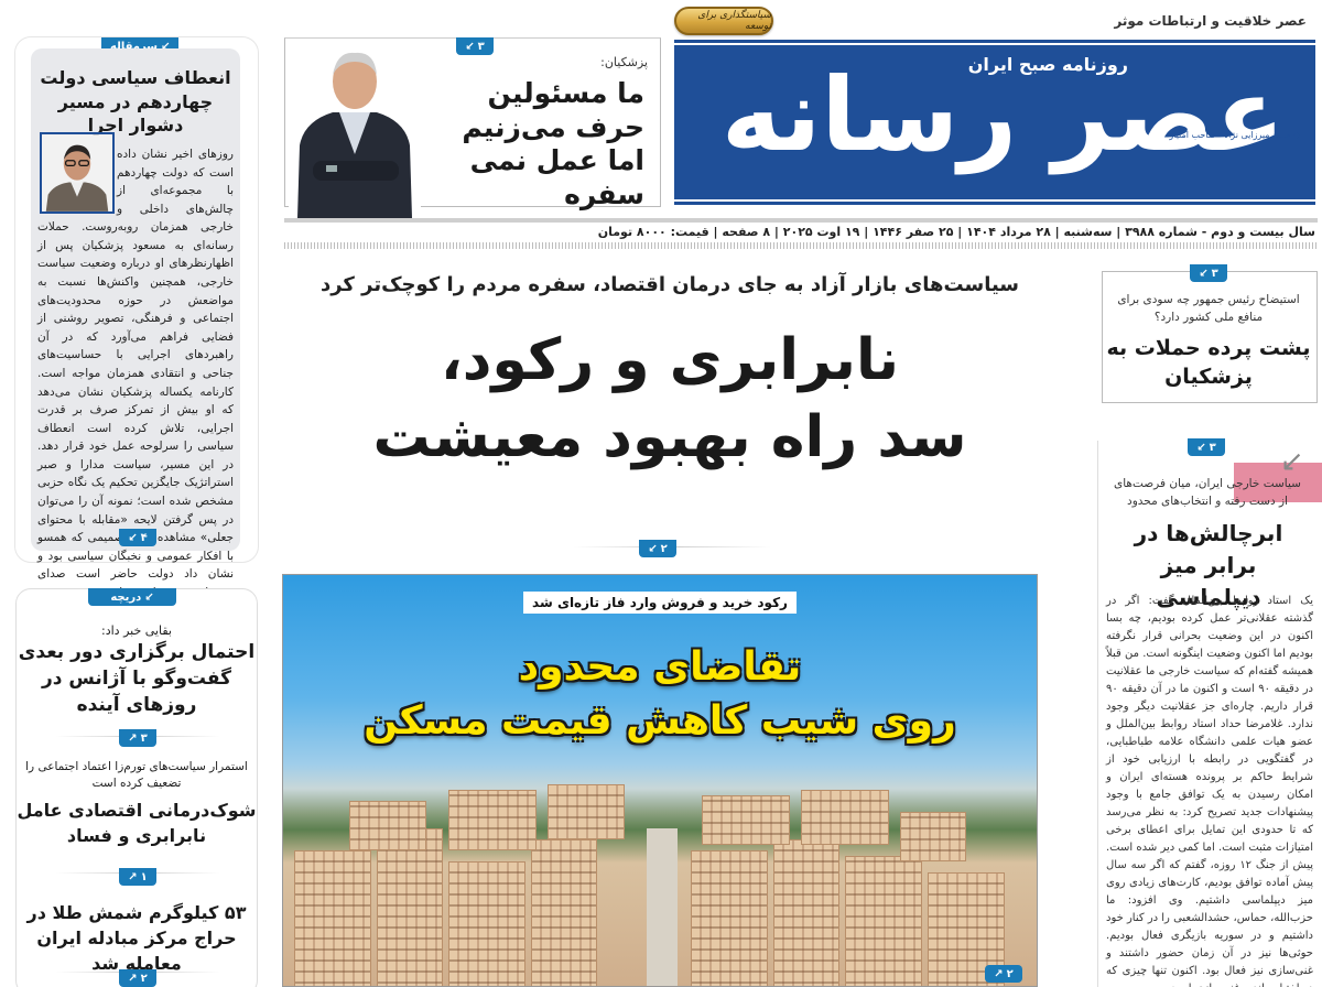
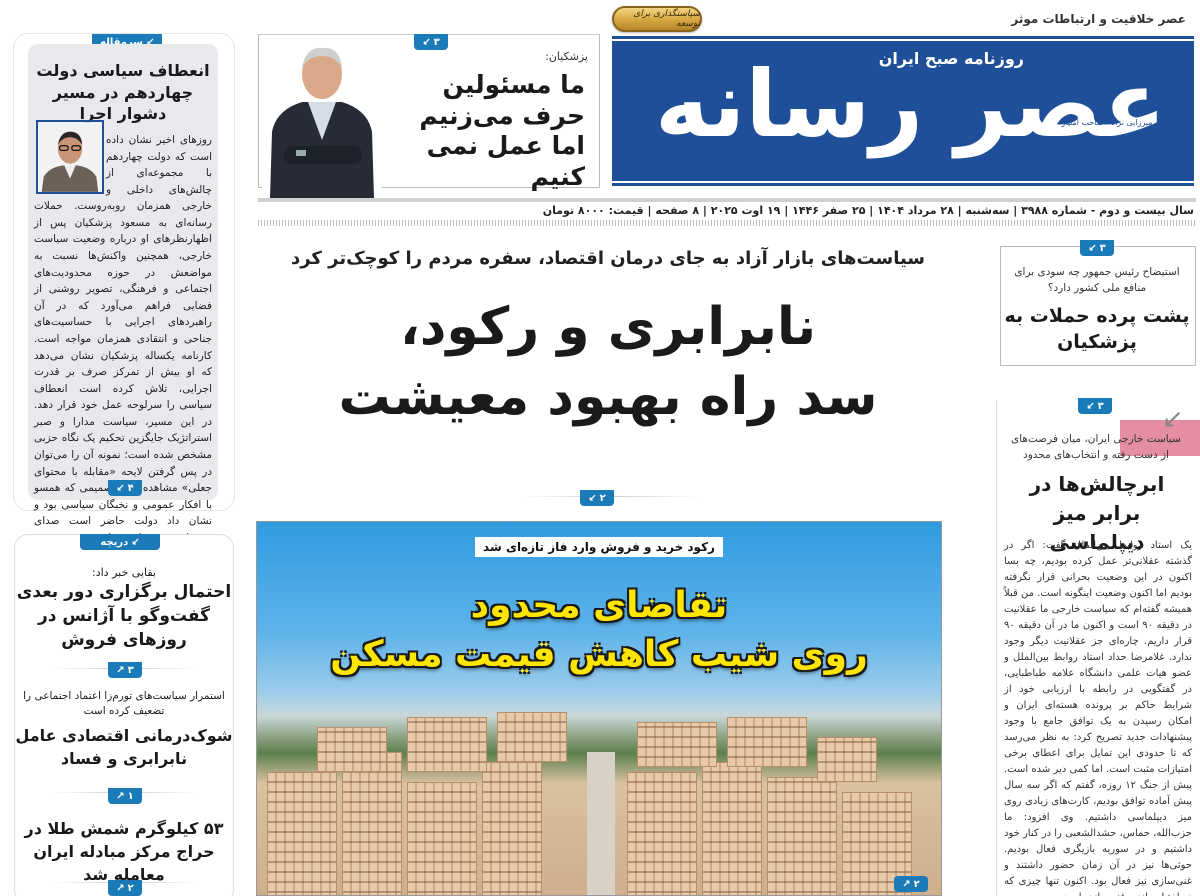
  عصر خلاقیت و ارتباطات موثر
  سیاستگذاری برای توسعه
  روزنامه صبح ایران
  عصر رسانه
  سال بیست و دوم - شماره ۳۹۸۸ | سه‌شنبه | ۲۸ مرداد ۱۴۰۴ | ۲۵ صفر ۱۴۴۶ | ۱۹ اوت ۲۰۲۵ | ۸ صفحه | قیمت: ۸۰۰۰ تومان
  ۳
  ↙
  پزشکیان:
- ما مسئولین حرف می‌زنیم اما عمل نمی سفره
+ ما مسئولین حرف می‌زنیم اما عمل نمی کنیم
  ↙
  سرمقاله
  انعطاف سیاسی دولت چهاردهم در مسیر دشوار اجرا
  د میرزایی نژاد - صاحب امتیاز
  روزهای اخیر نشان داده است که دولت چهاردهم با مجموعه‌ای از چالش‌های داخلی و خارجی همزمان روبه‌روست. حملات رسانه‌ای به مسعود پزشکیان پس از اظهارنظرهای او درباره وضعیت سیاست خارجی، همچنین واکنش‌ها نسبت به مواضعش در حوزه محدودیت‌های اجتماعی و فرهنگی، تصویر روشنی از فضایی فراهم می‌آورد که در آن راهبردهای اجرایی با حساسیت‌های جناحی و انتقادی همزمان مواجه است. کارنامه یکساله پزشکیان نشان می‌دهد که او بیش از تمرکز صرف بر قدرت اجرایی، تلاش کرده است انعطاف سیاسی را سرلوحه عمل خود قرار دهد. در این مسیر، سیاست مدارا و صبر استراتژیک جایگزین تحکیم یک نگاه حزبی مشخص شده است؛ نمونه آن را می‌توان در پس گرفتن لایحه «مقابله با محتوای جعلی» مشاهدهمیمی که همسو با افکار عمومی و نخبگان سیاسی بود و نشان داد دولت حاضر است صدای
  ۴
  ↙
  ↙
  دریچه
  بقایی خبر داد:
- احتمال برگزاری دور بعدی گفت‌وگو با آژانس در روزهای آینده
+ احتمال برگزاری دور بعدی گفت‌وگو با آژانس در روزهای فروش
  ۳
  ↗
  استمرار سیاست‌های تورم‌زا اعتماد اجتماعی را تضعیف کرده است
  شوکدرمانی اقتصادی عامل نابرابری و فساد
  ۱
  ↗
  ۵۳ کیلوگرم شمش طلا در حراج مرکز مبادله ایران معامله شد
  ۲
  ↗
  سیاست‌های بازار آزاد به جای درمان اقتصاد، سفره مردم را کوچکتر کرد
  نابرابری و رکود،
  سد راه بهبود معیشت
  ۲
  ↙
  رکود خرید و فروش وارد فاز تازه‌ای شد
  تقاضای محدود
  روی شیب کاهش قیمت مسکن
  ۲
  ↗
  ۳
  ↙
  استیضاح رئیس جمهور چه سودی برای منافع ملی کشور دارد؟
  پشت پرده حملات به پزشکیان
  ۳
  ↙
  ↙
  سیاست خارجی ایران، میان فرصت‌های از دست رفته و انتخاب‌های محدود
  ابرچالش‌ها در برابر میز دیپلماسی
  یک استاد روابط بین‌الملل گفت: اگر در گذشته عقلانی‌تر عمل کرده بودیم، چه بسا اکنون در این وضعیت بحرانی قرار نگرفته بودیم اما اکنون وضعیت اینگونه است. من قبلاً همیشه گفته‌ام که سیاست خارجی ما عقلانیت در دقیقه ۹۰ است و اکنون ما در آن دقیقه ۹۰ قرار داریم. چاره‌ای جز عقلانیت دیگر وجود ندارد. غلامرضا حداد استاد روابط بین‌الملل و عضو هیات علمی دانشگاه علامه طباطبایی، در گفتگویی در رابطه با ارزیابی خود از شرایط حاکم بر پرونده هسته‌ای ایران و امکان رسیدن به یک توافق جامع با وجود پیشنهادات جدید تصریح کرد: به نظر می‌رسد که تا حدودی این تمایل برای اعطای برخی امتیازات مثبت است. اما کمی دیر شده است. پیش از جنگ ۱۲ روزه، گفتم که اگر سه سال پیش آماده توافق بودیم، کارت‌های زیادی روی میز دیپلماسی داشتیم. وی افزود: ما حزب‌الله، حماس، حشدالشعبی را در کنار خود داشتیم و در سوریه بازیگری فعال بودیم. حوثی‌ها نیز در آن زمان حضور داشتند و غنی‌سازی نیز فعال بود. اکنون تنها چیزی که
